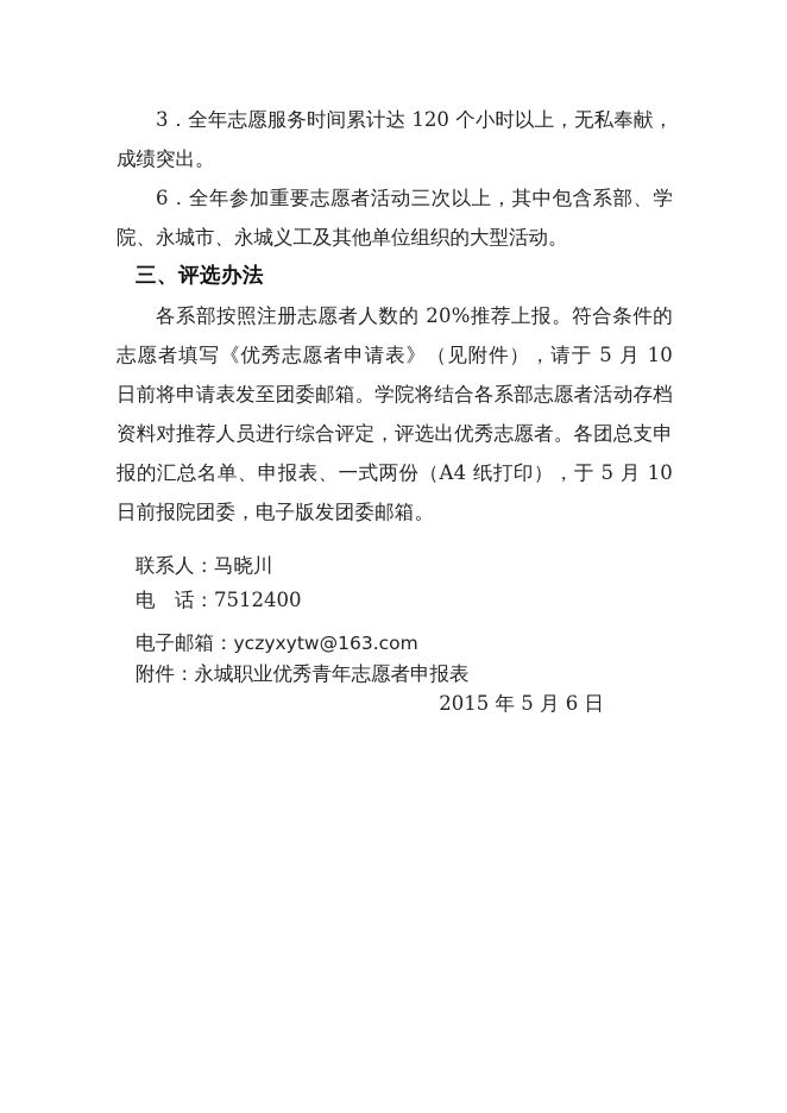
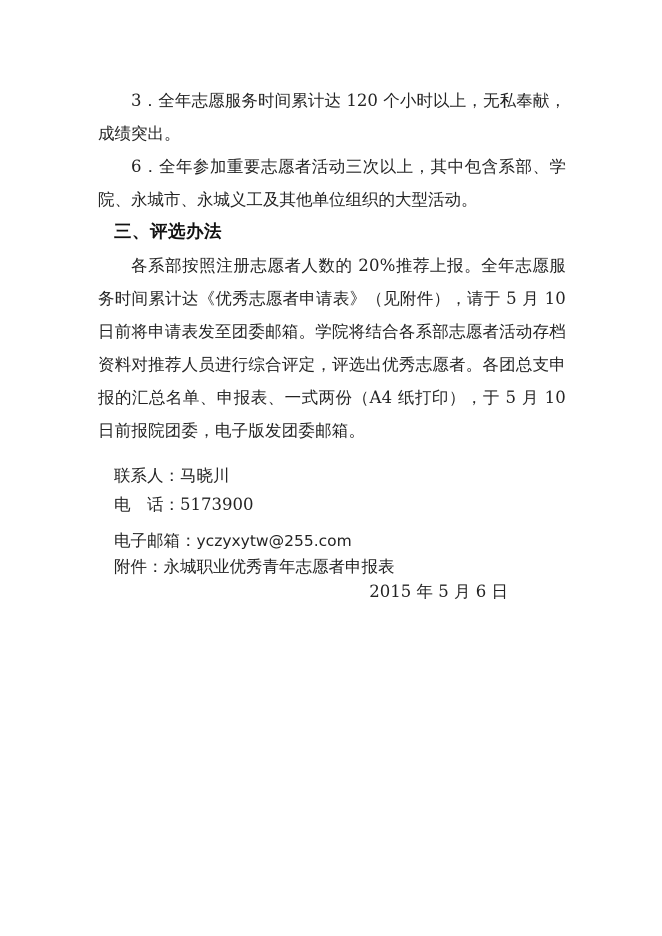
  3．全年志愿服务时间累计达 120 个小时以上，无私奉献，成绩突出。
  6．全年参加重要志愿者活动三次以上，其中包含系部、学院、永城市、永城义工及其他单位组织的大型活动。
  三、评选办法
- 各系部按照注册志愿者人数的 20%推荐上报。符合条件的志愿者填写《优秀志愿者申请表》（见附件），请于 5 月 10 日前将申请表发至团委邮箱。学院将结合各系部志愿者活动存档资料对推荐人员进行综合评定，评选出优秀志愿者。各团总支申报的汇总名单、申报表、一式两份（A4 纸打印），于 5 月 10 日前报院团委，电子版发团委邮箱。
+ 各系部按照注册志愿者人数的 20%推荐上报。全年志愿服务时间累计达《优秀志愿者申请表》（见附件），请于 5 月 10 日前将申请表发至团委邮箱。学院将结合各系部志愿者活动存档资料对推荐人员进行综合评定，评选出优秀志愿者。各团总支申报的汇总名单、申报表、一式两份（A4 纸打印），于 5 月 10 日前报院团委，电子版发团委邮箱。
  联系人：马晓川
- 电 话：7512400
+ 电 话：5173900
- 电子邮箱：yczyxytw@163.com
+ 电子邮箱：yczyxytw@255.com
  附件：永城职业优秀青年志愿者申报表
  2015 年 5 月 6 日
